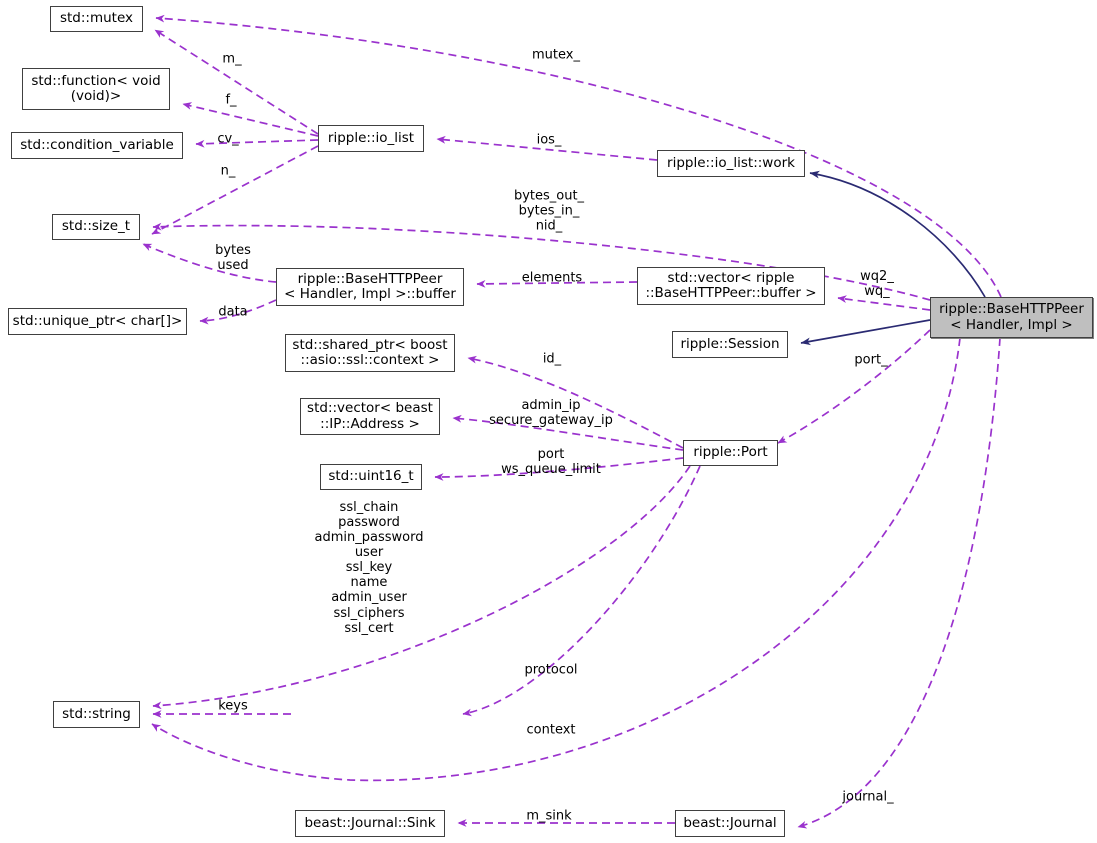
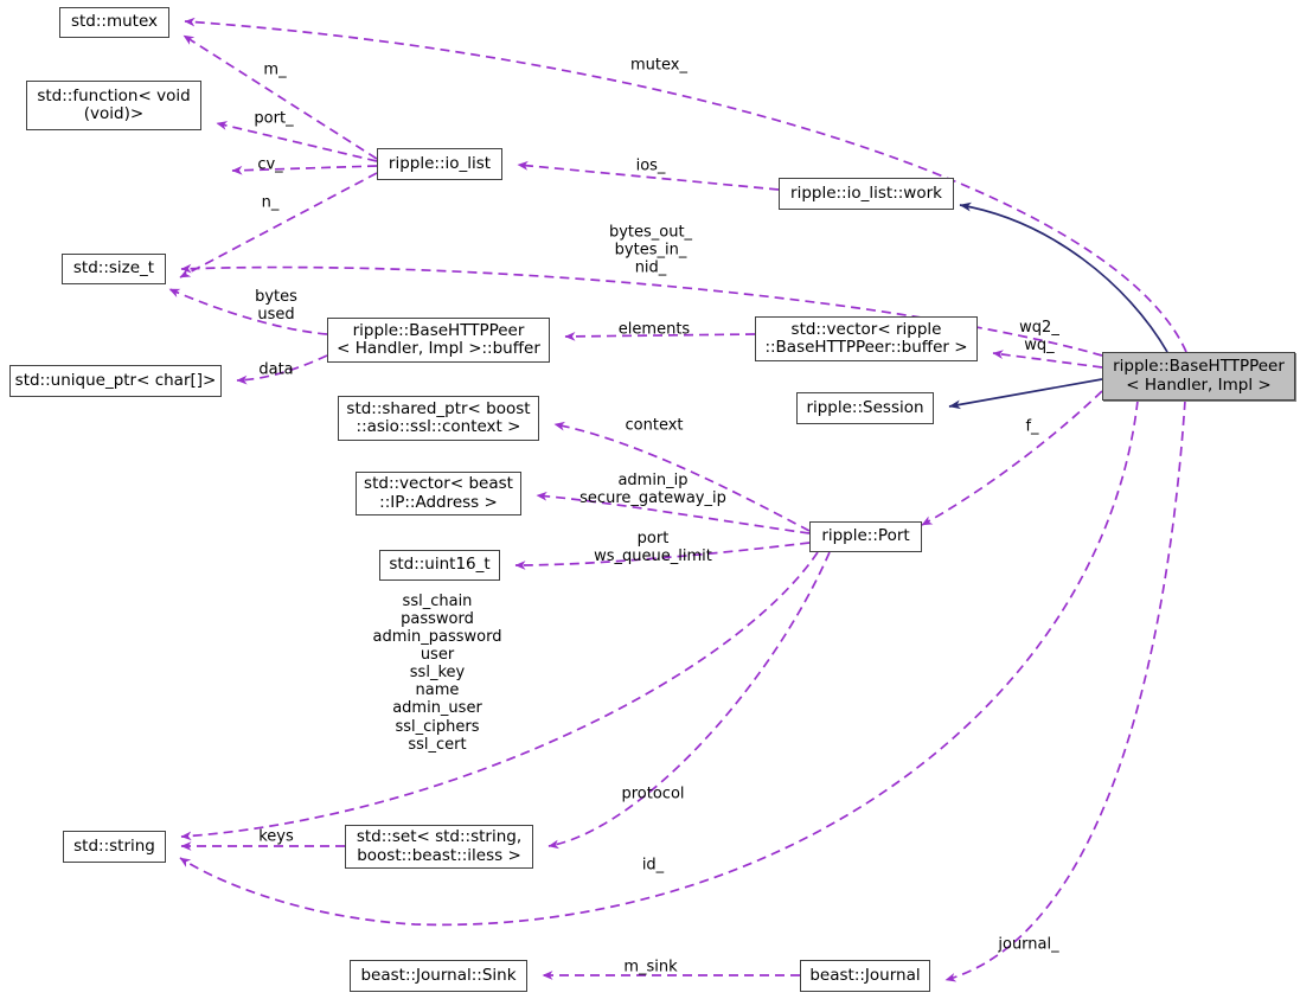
  std::mutex
  std::function< void
  (void)>
- std::condition_variable
  ripple::io_list
  std::size_t
  std::unique_ptr< char[]>
  ripple::BaseHTTPPeer
  < Handler, Impl >::buffer
  std::shared_ptr< boost
  ::asio::ssl::context >
  std::vector< beast
  ::IP::Address >
  std::uint16_t
  std::string
+ std::set< std::string,
+ boost::beast::iless >
  beast::Journal::Sink
  beast::Journal
  ripple::io_list::work
  std::vector< ripple
  ::BaseHTTPPeer::buffer >
  ripple::Session
  ripple::Port
  ripple::BaseHTTPPeer
  < Handler, Impl >
  m_
- f_
+ port_
  cv_
  n_
  mutex_
  ios_
  bytes_out_
  bytes_in_
  nid_
  bytes
  used
  data
  elements
  wq2_
  wq_
- id_
+ context
- port_
+ f_
  admin_ip
  secure_gateway_ip
  port
  ws_queue_limit
  protocol
  keys
- context
+ id_
  m_sink
  journal_
  ssl_chain
  password
  admin_password
  user
  ssl_key
  name
  admin_user
  ssl_ciphers
  ssl_cert
